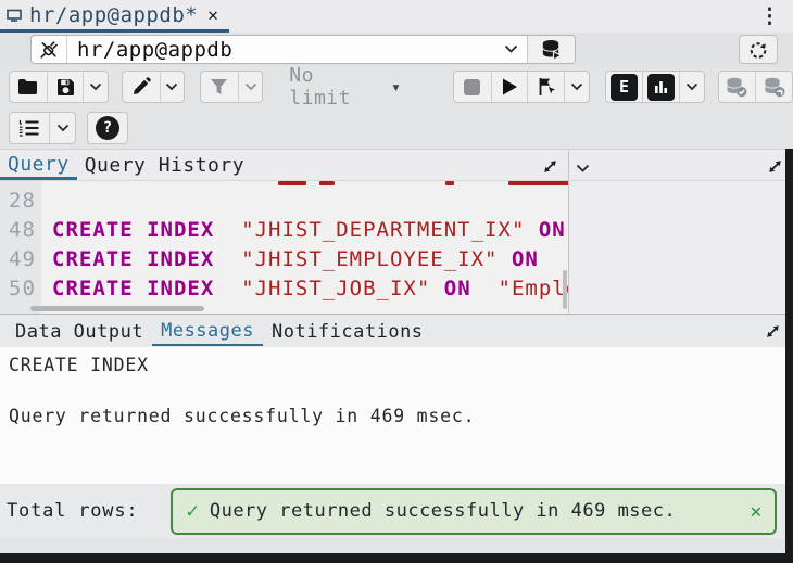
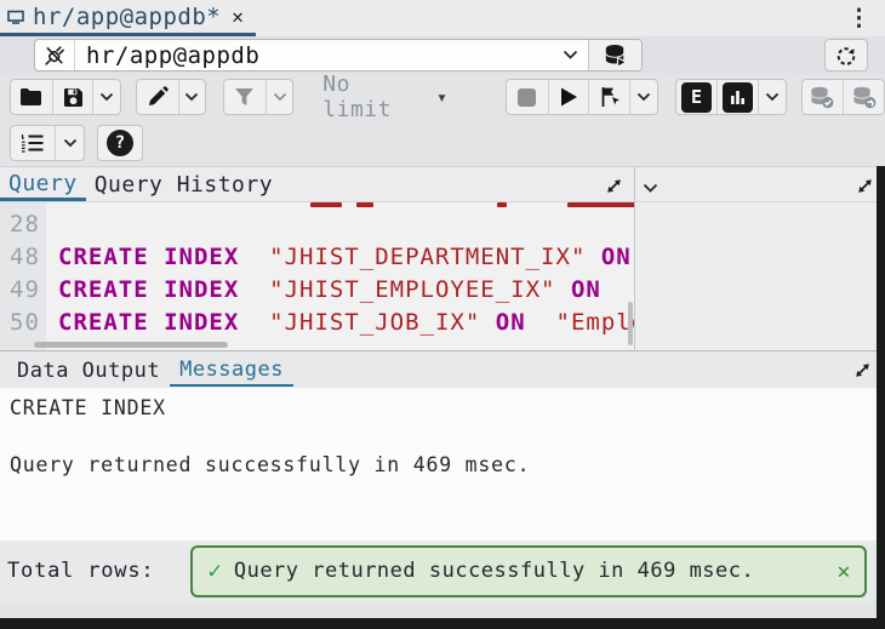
  hr/app@appdb*
  ✕
  ⋮
  hr/app@appdb
  No limit
  ▾
  E
  ?
  Query
  Query History
  28
  48
  49
  50
  CREATE INDEX "JHIST_DEPARTMENT_IX" ON
  CREATE INDEX "JHIST_EMPLOYEE_IX" ON
  CREATE INDEX "JHIST_JOB_IX" ON "Empl
  Data Output
  Messages
- Notifications
  CREATE INDEX
  Query returned successfully in 469 msec.
  Total rows:
  ✓
  Query returned successfully in 469 msec.
  ✕
